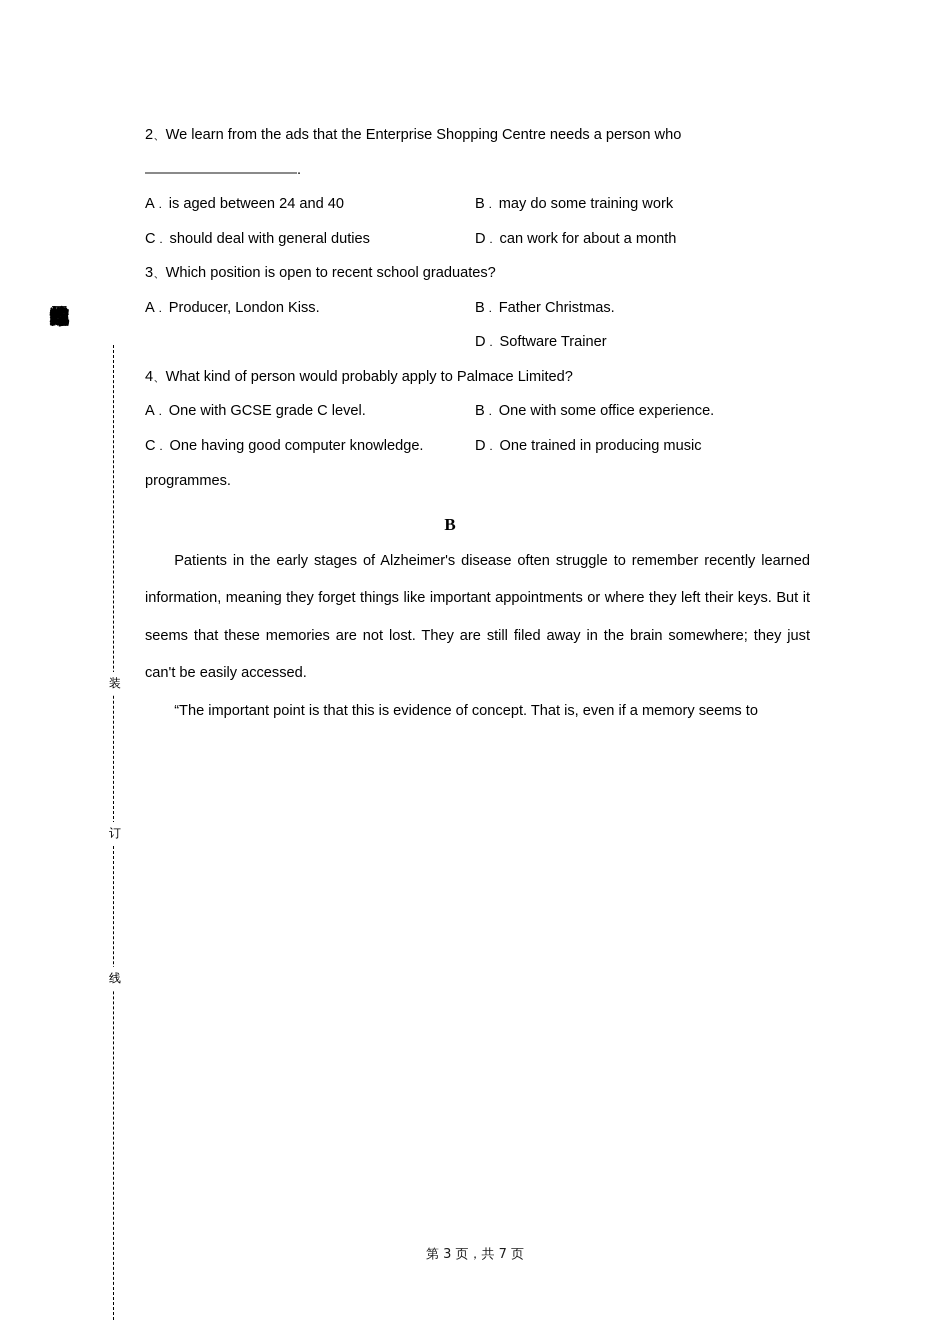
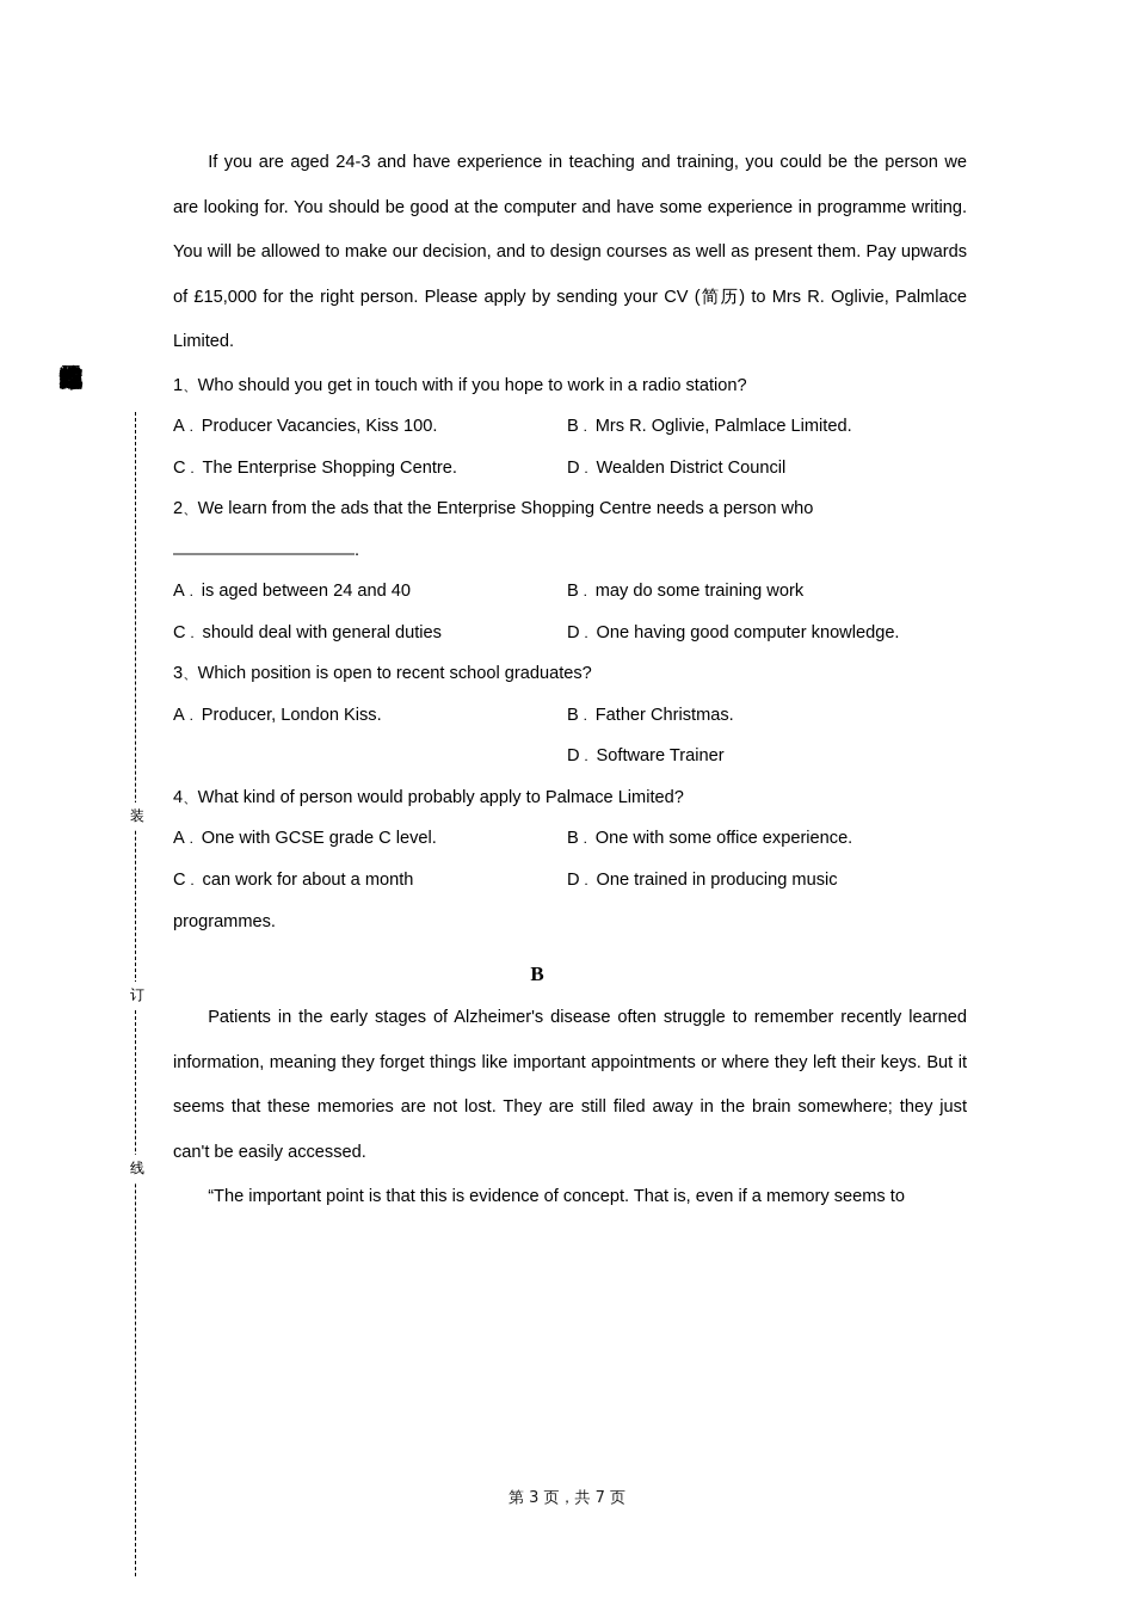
  装
  订
  线
+ If you are aged 24-3 and have experience in teaching and training, you could be the person we are looking for. You should be good at the computer and have some experience in programme writing. You will be allowed to make our decision, and to design courses as well as present them. Pay upwards of £15,000 for the right person. Please apply by sending your CV (简历) to Mrs R. Oglivie, Palmlace Limited.
+ 1、Who should you get in touch with if you hope to work in a radio station?
+ A． Producer Vacancies, Kiss 100.
+ B． Mrs R. Oglivie, Palmlace Limited.
+ C． The Enterprise Shopping Centre.
+ D． Wealden District Council
  2、We learn from the ads that the Enterprise Shopping Centre needs a person who
  .
  A． is aged between 24 and 40
  B． may do some training work
  C． should deal with general duties
- D． can work for about a month
+ D． One having good computer knowledge.
  3、Which position is open to recent school graduates?
  A． Producer, London Kiss.
  B． Father Christmas.
  D． Software Trainer
  4、What kind of person would probably apply to Palmace Limited?
  A． One with GCSE grade C level.
  B． One with some office experience.
- C． One having good computer knowledge.
+ C． can work for about a month
  D． One trained in producing music
  programmes.
  B
  Patients in the early stages of Alzheimer's disease often struggle to remember recently learned information, meaning they forget things like important appointments or where they left their keys. But it seems that these memories are not lost. They are still filed away in the brain somewhere; they just can't be easily accessed.
  “The important point is that this is evidence of concept. That is, even if a memory seems to
  第 3 页，共 7 页
